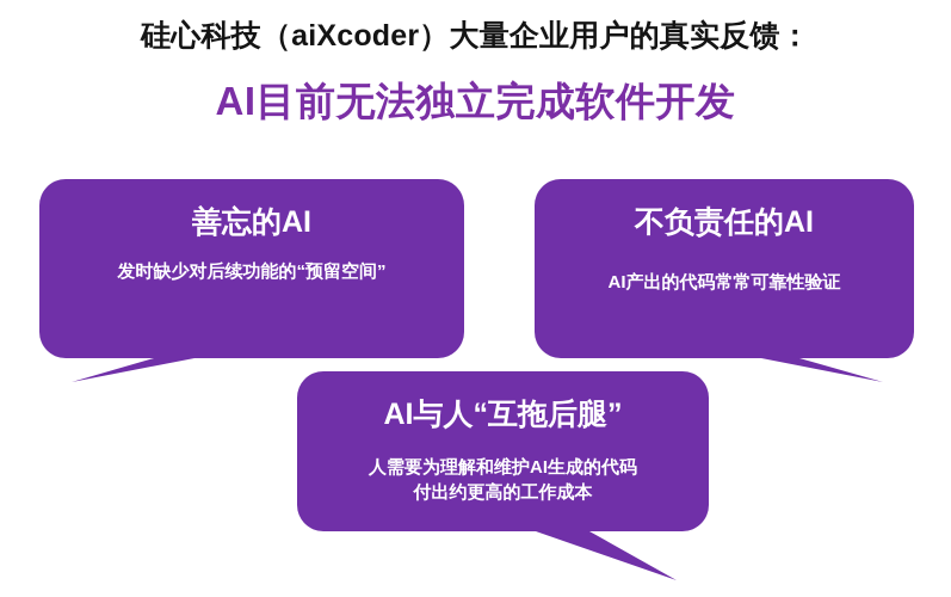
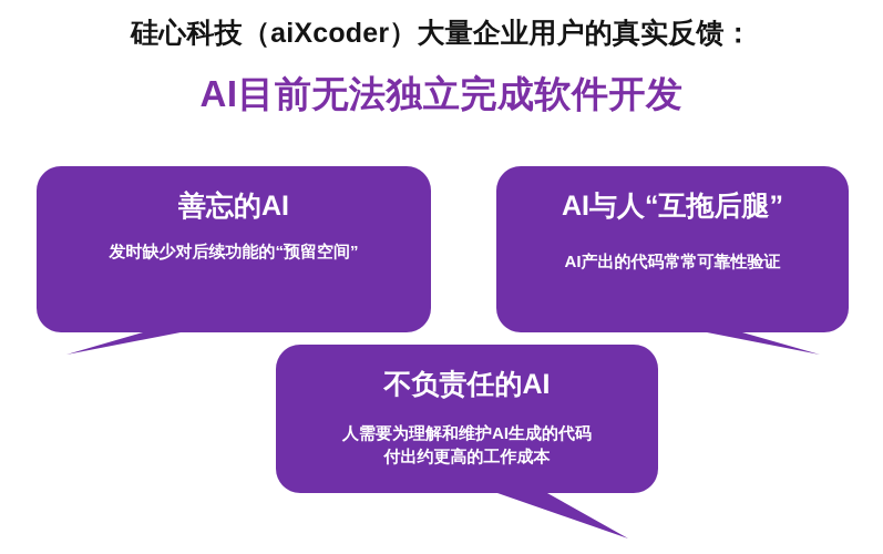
  硅心科技（aiXcoder）大量企业用户的真实反馈：
  AI目前无法独立完成软件开发
  善忘的AI
  发时缺少对后续功能的“预留空间”
- 不负责任的AI
+ AI与人“互拖后腿”
  AI产出的代码常常可靠性验证
- AI与人“互拖后腿”
+ 不负责任的AI
  人需要为理解和维护AI生成的代码
  付出约更高的工作成本
